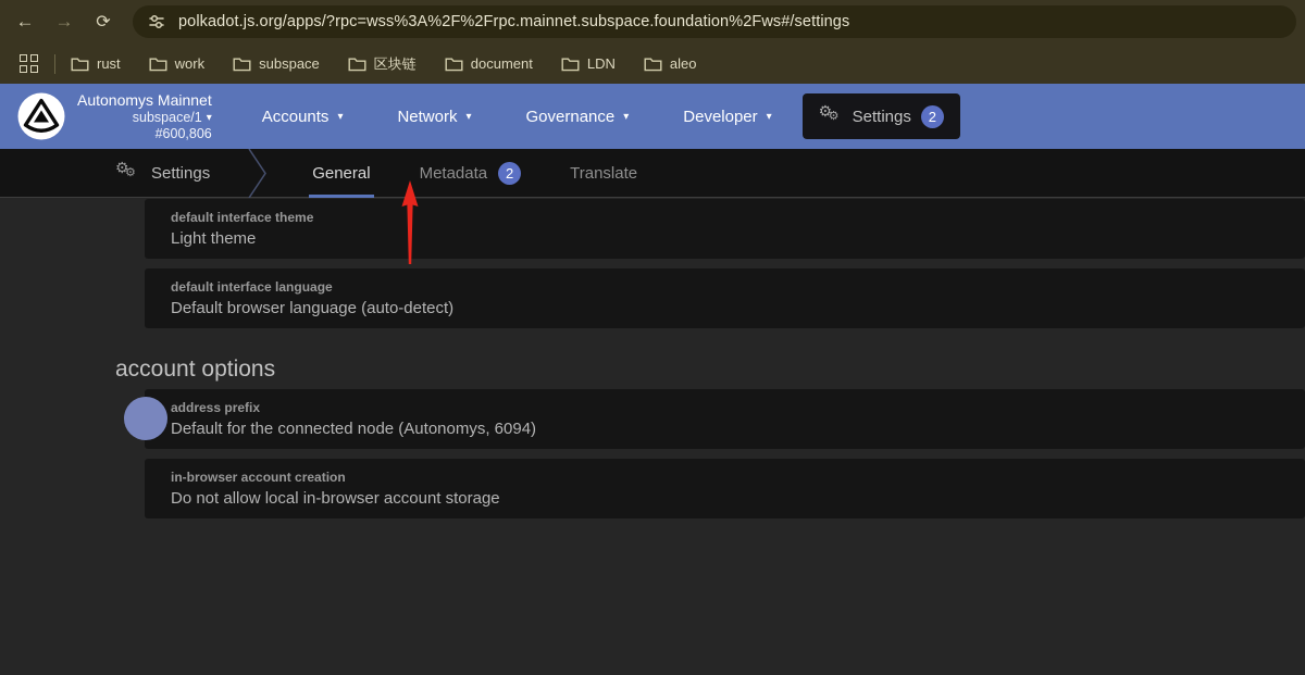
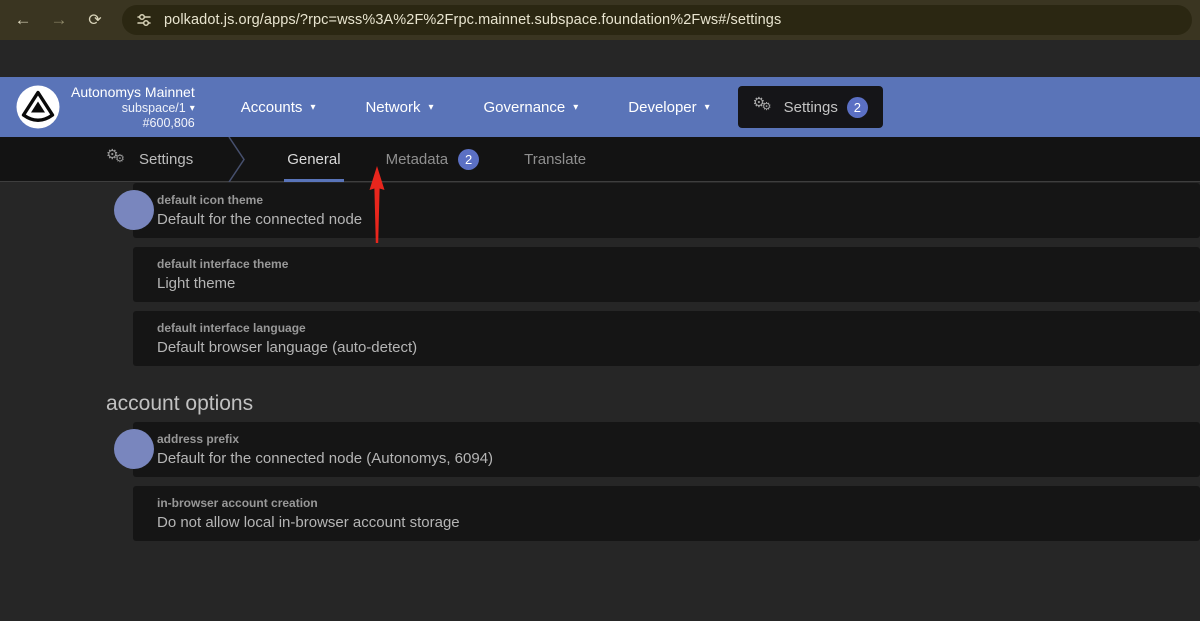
  ←
  →
  ⟳
  polkadot.js.org/apps/?rpc=wss%3A%2F%2Frpc.mainnet.subspace.foundation%2Fws#/settings
- rust
- work
- subspace
- 区块链
- document
- LDN
- aleo
  Autonomys Mainnet
  subspace/1
  ▾
  #600,806
  Accounts
  ▾
  Network
  ▾
  Governance
  ▾
  Developer
  ▾
  ⚙
  ⚙
  Settings
  2
  ⚙
  ⚙
  Settings
  General
  Metadata
  2
  Translate
+ default icon theme
+ Default for the connected node
  default interface theme
  Light theme
  default interface language
  Default browser language (auto-detect)
  account options
  address prefix
  Default for the connected node (Autonomys, 6094)
  in-browser account creation
  Do not allow local in-browser account storage
